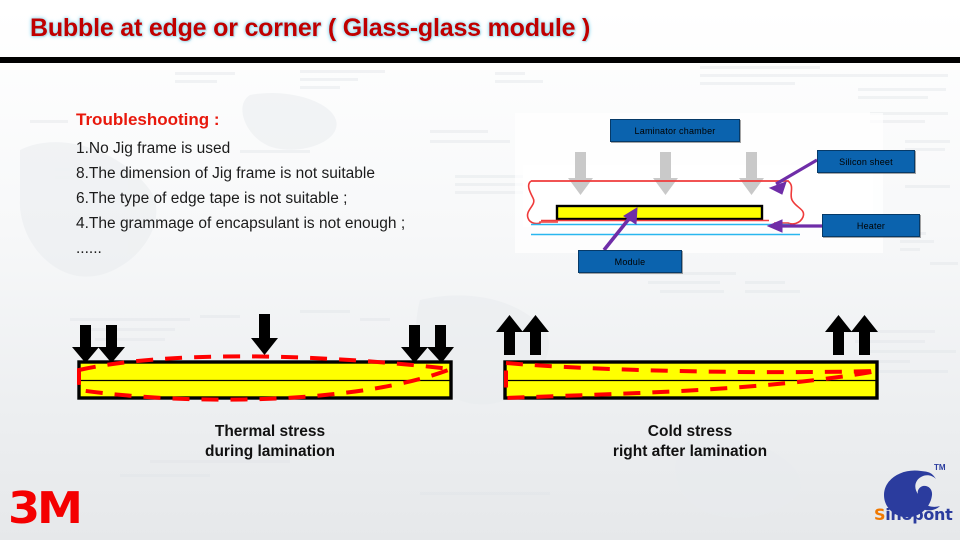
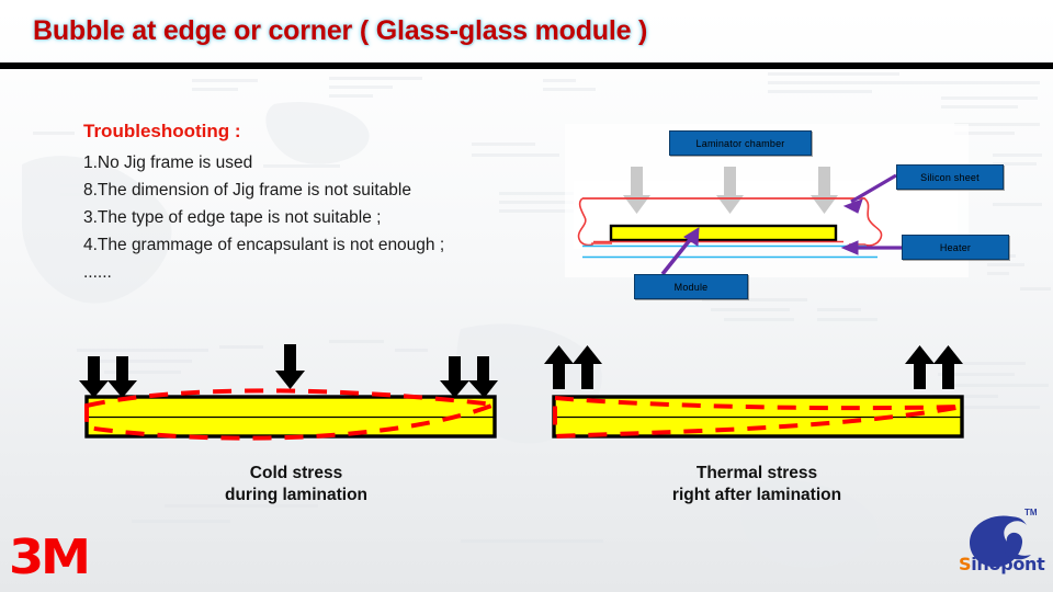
  Bubble at edge or corner ( Glass-glass module )
  Troubleshooting :
  1.No Jig frame is used
  8.The dimension of Jig frame is not suitable
- 6.The type of edge tape is not suitable ;
+ 3.The type of edge tape is not suitable ;
  4.The grammage of encapsulant is not enough ;
  ......
  Laminator chamber
  Silicon sheet
  Heater
  Module
- Thermal stress
+ Cold stress
  during lamination
- Cold stress
+ Thermal stress
  right after lamination
  3M
  TM
  Sinopont
